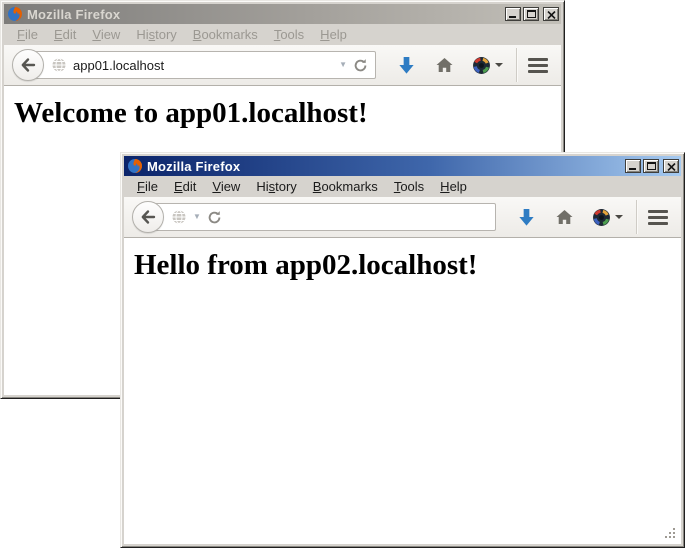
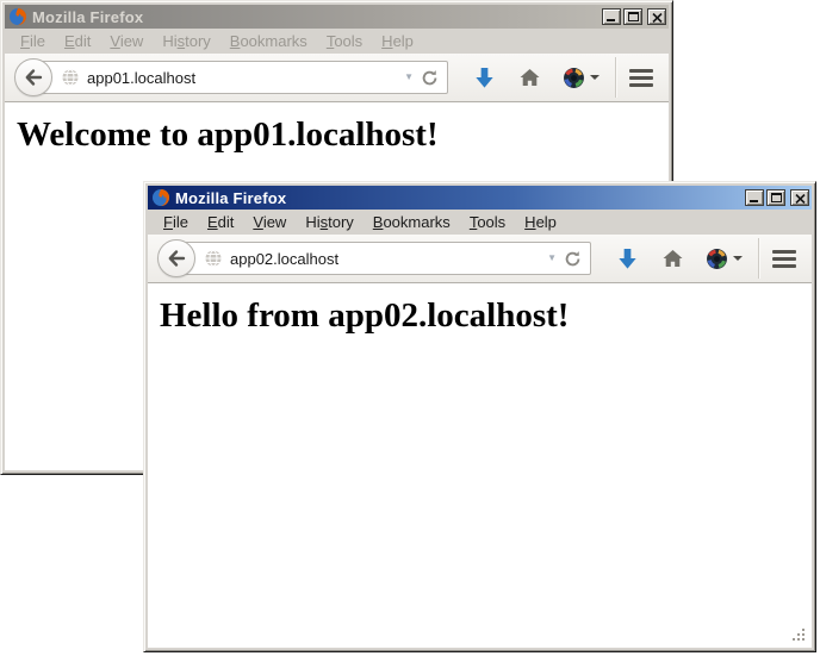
  Mozilla Firefox
  File
  Edit
  View
  History
  Bookmarks
  Tools
  Help
  app01.localhost
  ▼
  Welcome to app01.localhost!
  Mozilla Firefox
  File
  Edit
  View
  History
  Bookmarks
  Tools
  Help
+ app02.localhost
  ▼
  Hello from app02.localhost!
